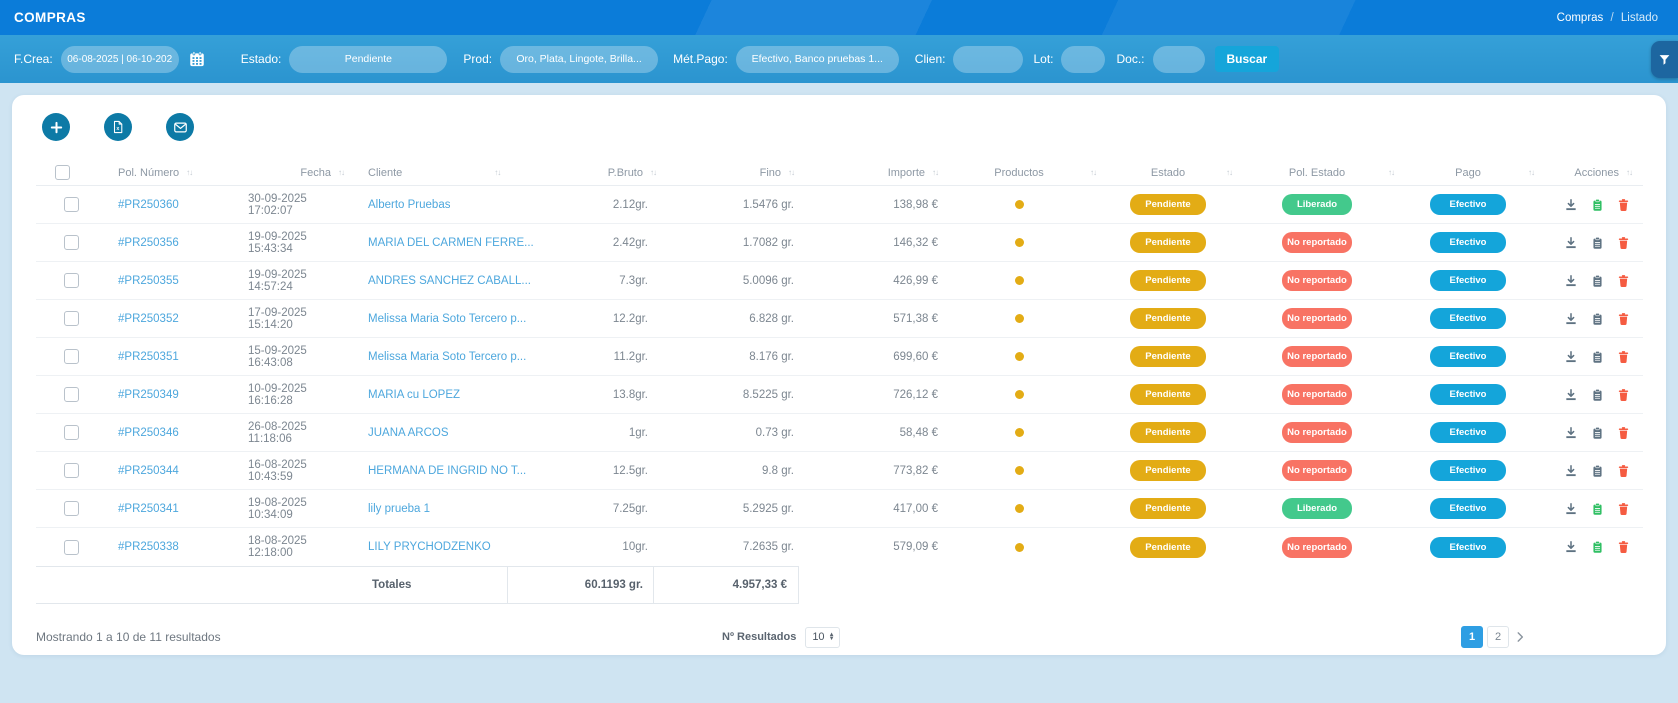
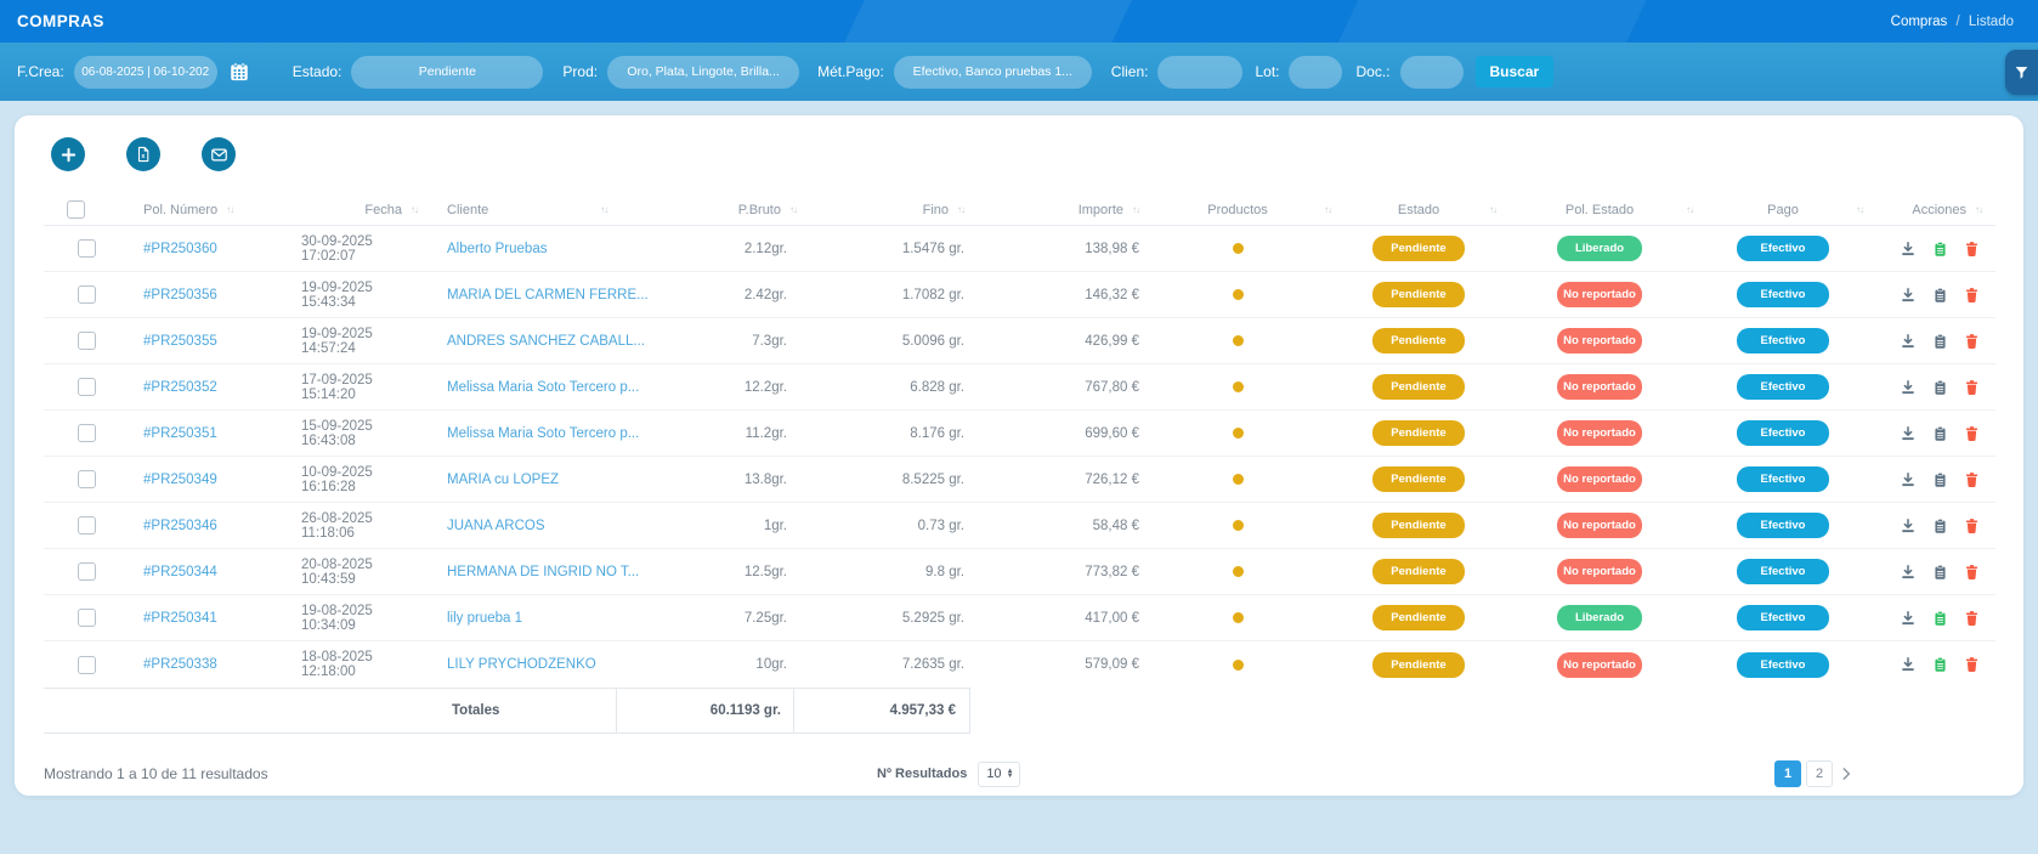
  COMPRAS
  Compras / Listado
  F.Crea:
  06-08-2025 | 06-10-202
  Estado:
  Pendiente
  Prod:
  Oro, Plata, Lingote, Brilla...
  Mét.Pago:
  Efectivo, Banco pruebas 1...
  Clien:
  Lot:
  Doc.:
  Buscar
  Pol. Número
  ↑↓
  Fecha
  ↑↓
  Cliente
  ↑↓
  P.Bruto
  ↑↓
  Fino
  ↑↓
  Importe
  ↑↓
  Productos
  ↑↓
  Estado
  ↑↓
  Pol. Estado
  ↑↓
  Pago
  ↑↓
  Acciones
  ↑↓
  #PR250360
  30-09-2025 17:02:07
  Alberto Pruebas
  2.12gr.
  1.5476 gr.
  138,98 €
  Pendiente
  Liberado
  Efectivo
  #PR250356
  19-09-2025 15:43:34
  MARIA DEL CARMEN FERRE...
  2.42gr.
  1.7082 gr.
  146,32 €
  Pendiente
  No reportado
  Efectivo
  #PR250355
  19-09-2025 14:57:24
  ANDRES SANCHEZ CABALL...
  7.3gr.
  5.0096 gr.
  426,99 €
  Pendiente
  No reportado
  Efectivo
  #PR250352
  17-09-2025 15:14:20
  Melissa Maria Soto Tercero p...
  12.2gr.
  6.828 gr.
- 571,38 €
+ 767,80 €
  Pendiente
  No reportado
  Efectivo
  #PR250351
  15-09-2025 16:43:08
  Melissa Maria Soto Tercero p...
  11.2gr.
  8.176 gr.
  699,60 €
  Pendiente
  No reportado
  Efectivo
  #PR250349
  10-09-2025 16:16:28
  MARIA cu LOPEZ
  13.8gr.
  8.5225 gr.
  726,12 €
  Pendiente
  No reportado
  Efectivo
  #PR250346
  26-08-2025 11:18:06
  JUANA ARCOS
  1gr.
  0.73 gr.
  58,48 €
  Pendiente
  No reportado
  Efectivo
  #PR250344
- 16-08-2025 10:43:59
+ 20-08-2025 10:43:59
  HERMANA DE INGRID NO T...
  12.5gr.
  9.8 gr.
  773,82 €
  Pendiente
  No reportado
  Efectivo
  #PR250341
  19-08-2025 10:34:09
  lily prueba 1
  7.25gr.
  5.2925 gr.
  417,00 €
  Pendiente
  Liberado
  Efectivo
  #PR250338
  18-08-2025 12:18:00
  LILY PRYCHODZENKO
  10gr.
  7.2635 gr.
  579,09 €
  Pendiente
  No reportado
  Efectivo
  Totales
  60.1193 gr.
  4.957,33 €
  Mostrando 1 a 10 de 11 resultados
  Nº Resultados
  10
  1
  2
